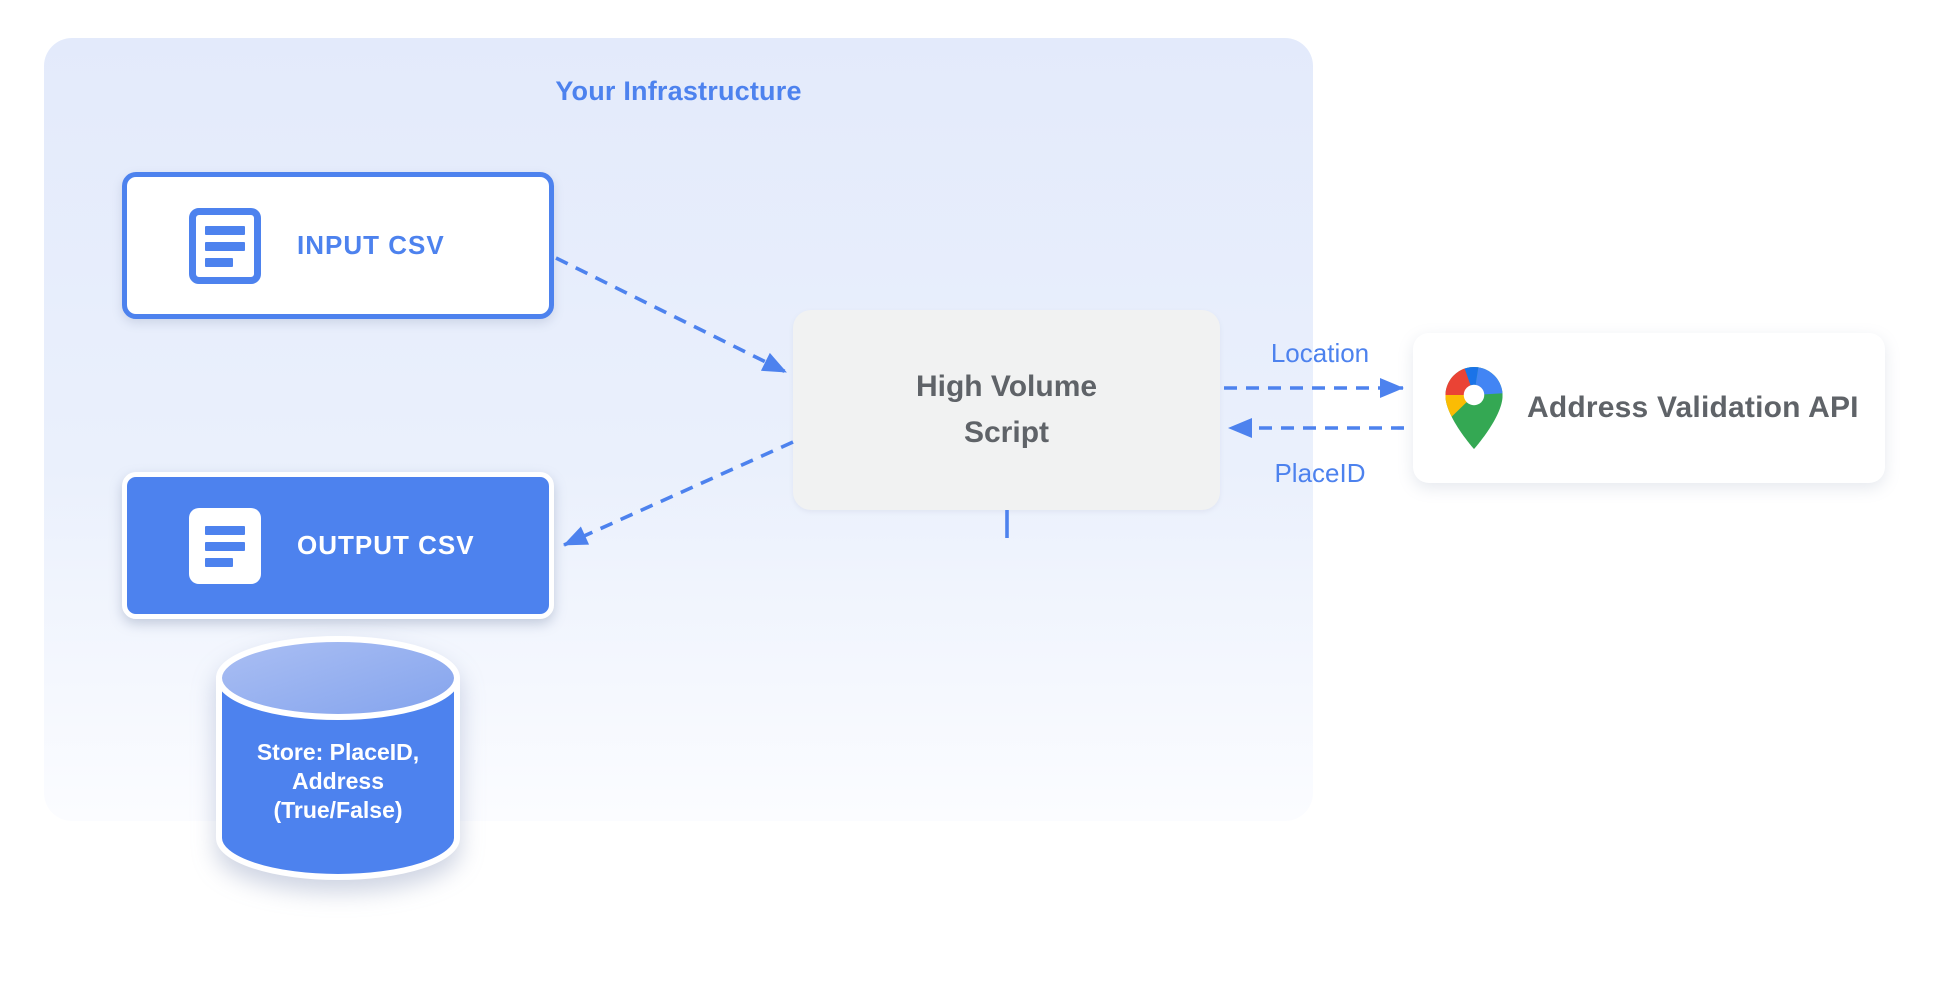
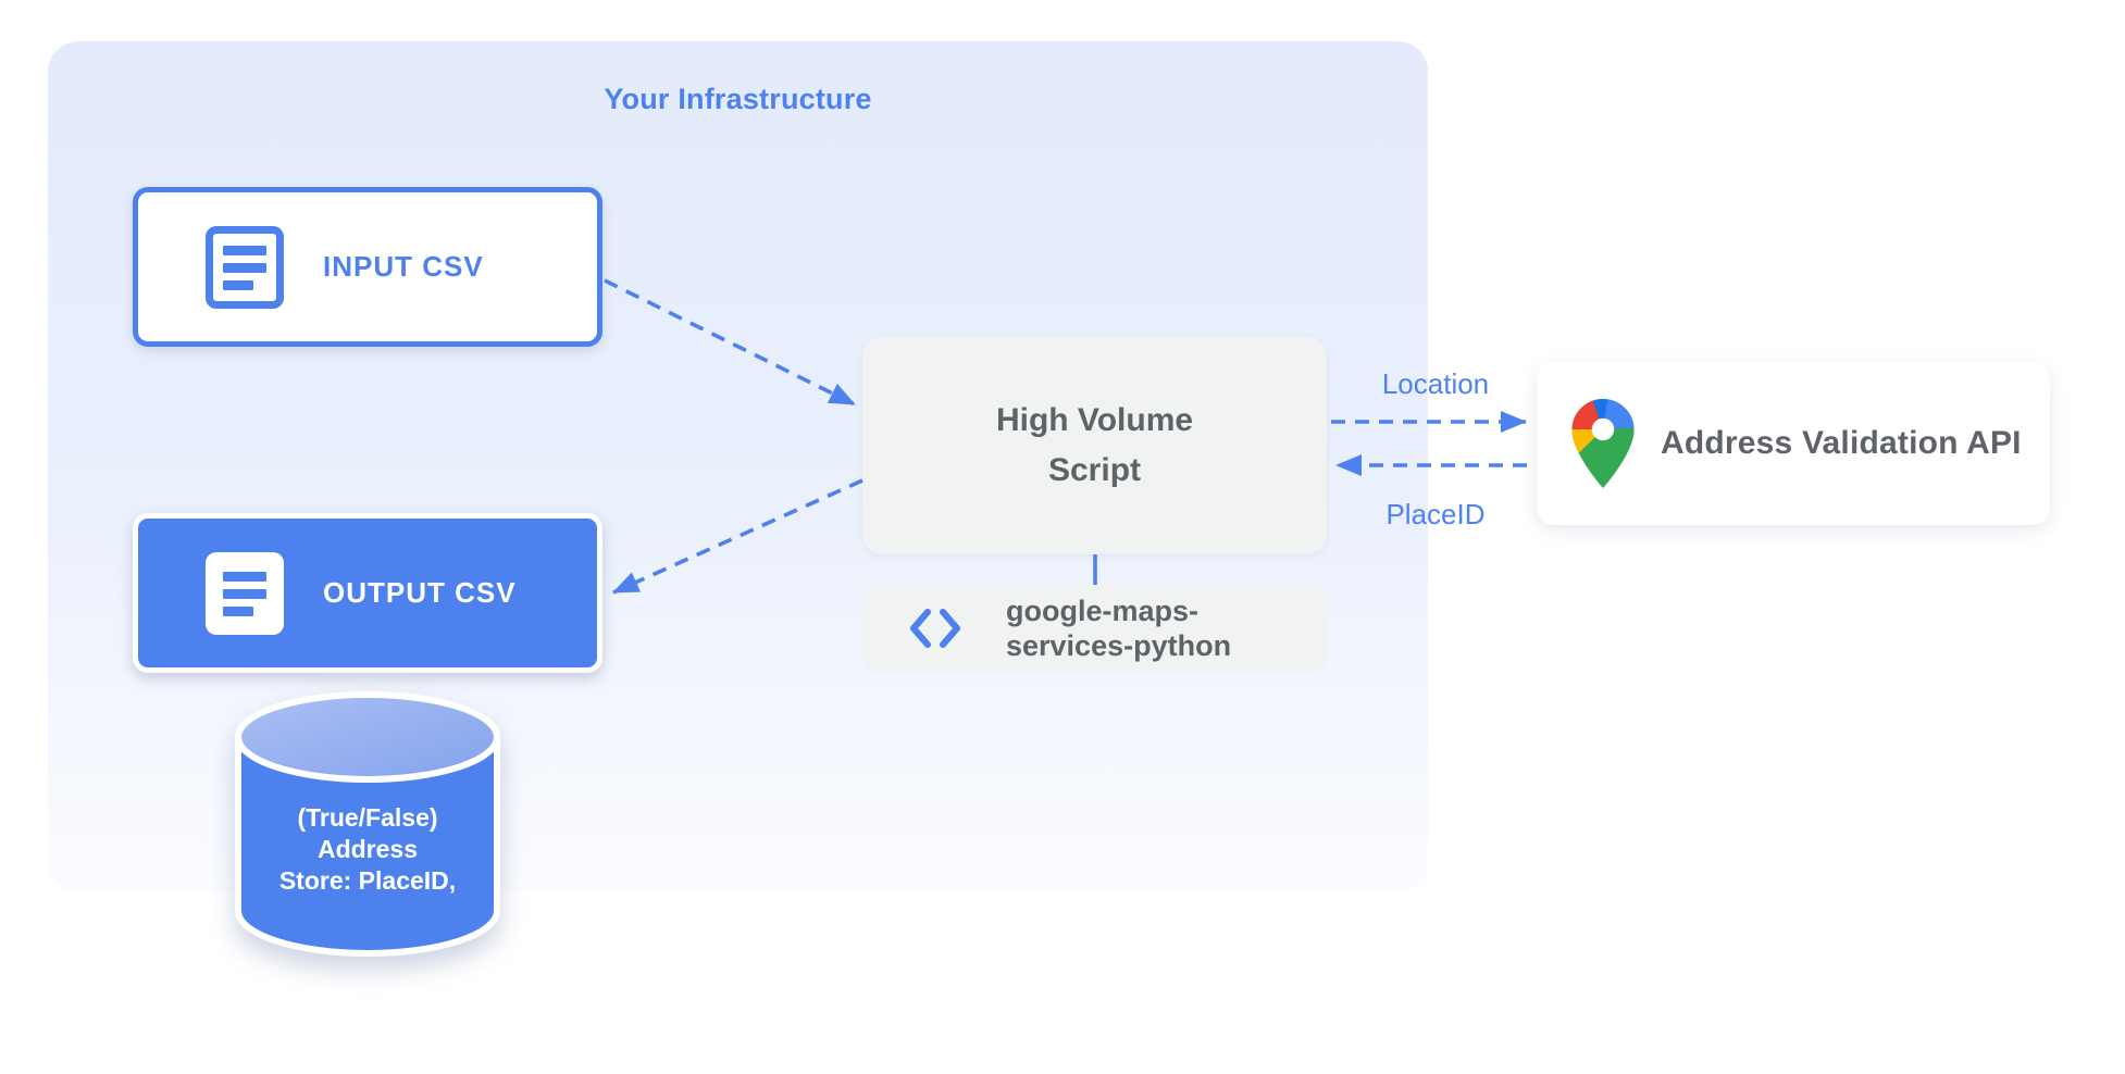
  Your Infrastructure
  INPUT CSV
  OUTPUT CSV
- Store: PlaceID,
+ (True/False)
  Address
- (True/False)
+ Store: PlaceID,
  High Volume
  Script
+ google-maps-
+ services-python
  Address Validation API
  Location
  PlaceID
